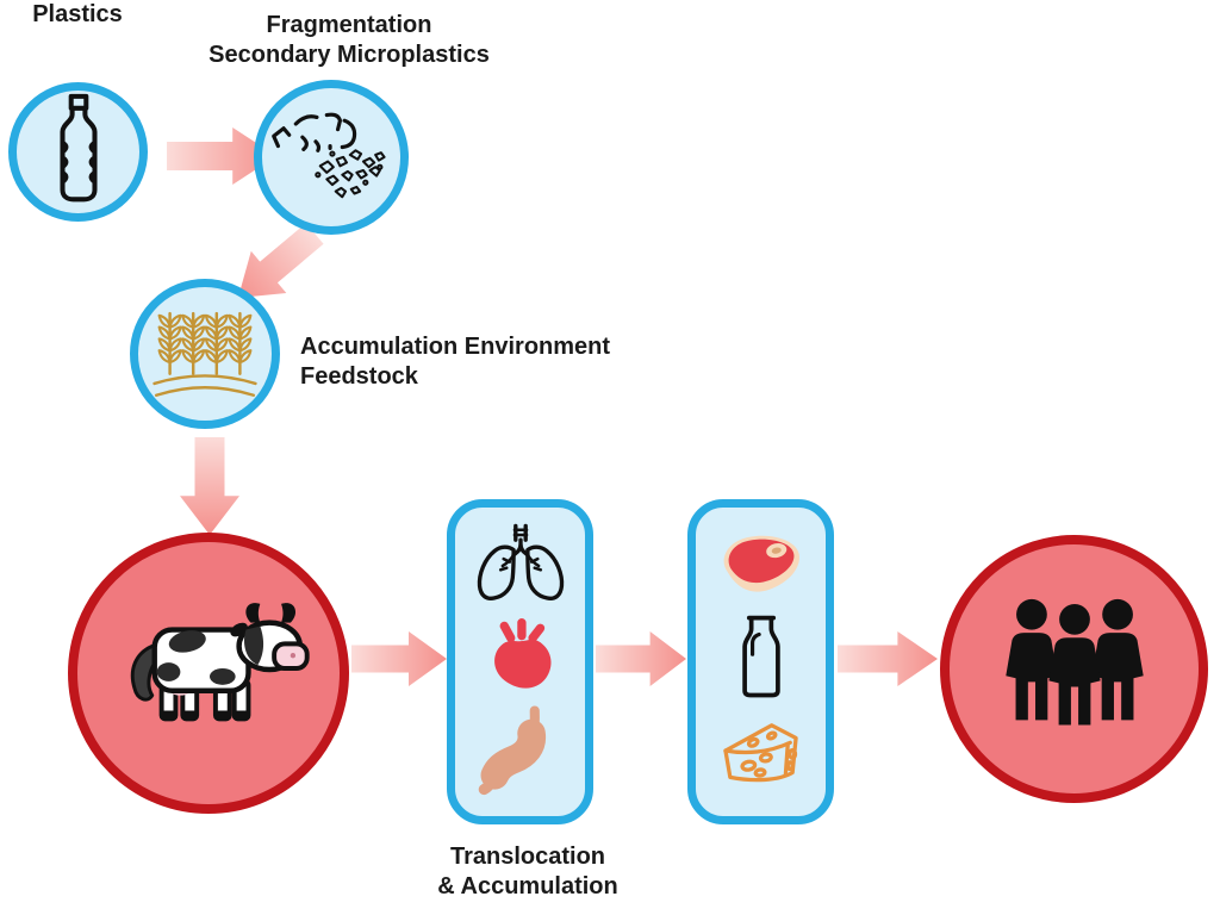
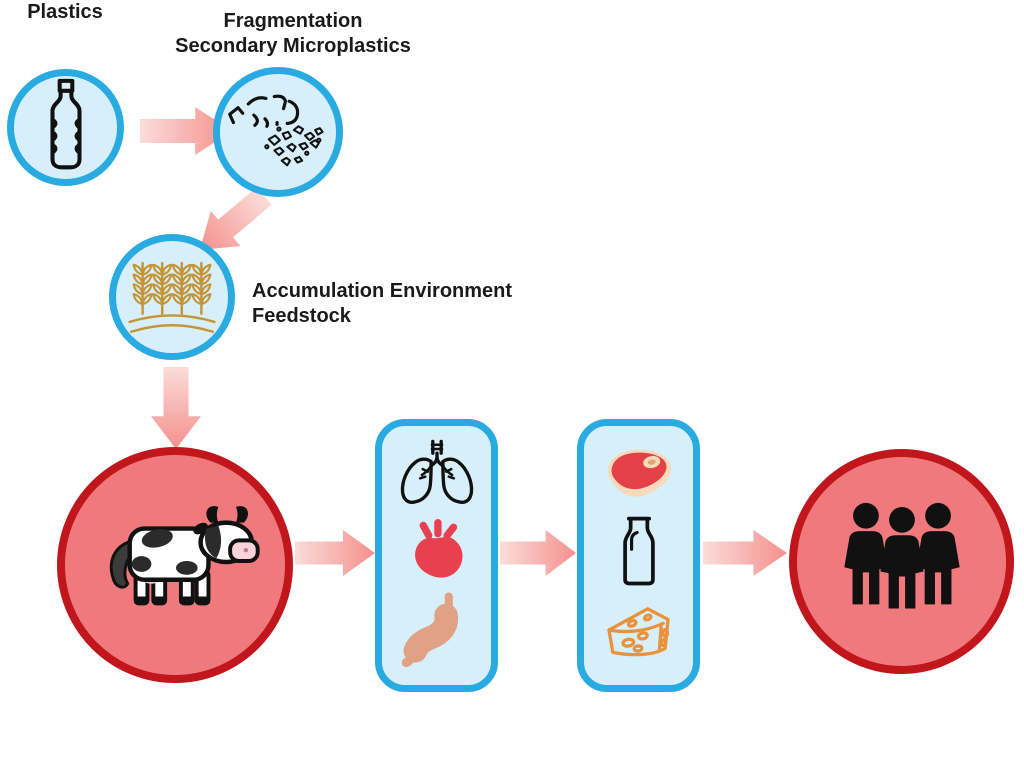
  Plastics
  Fragmentation
  Secondary Microplastics
  Accumulation Environment
  Feedstock
- Translocation
- & Accumulation
